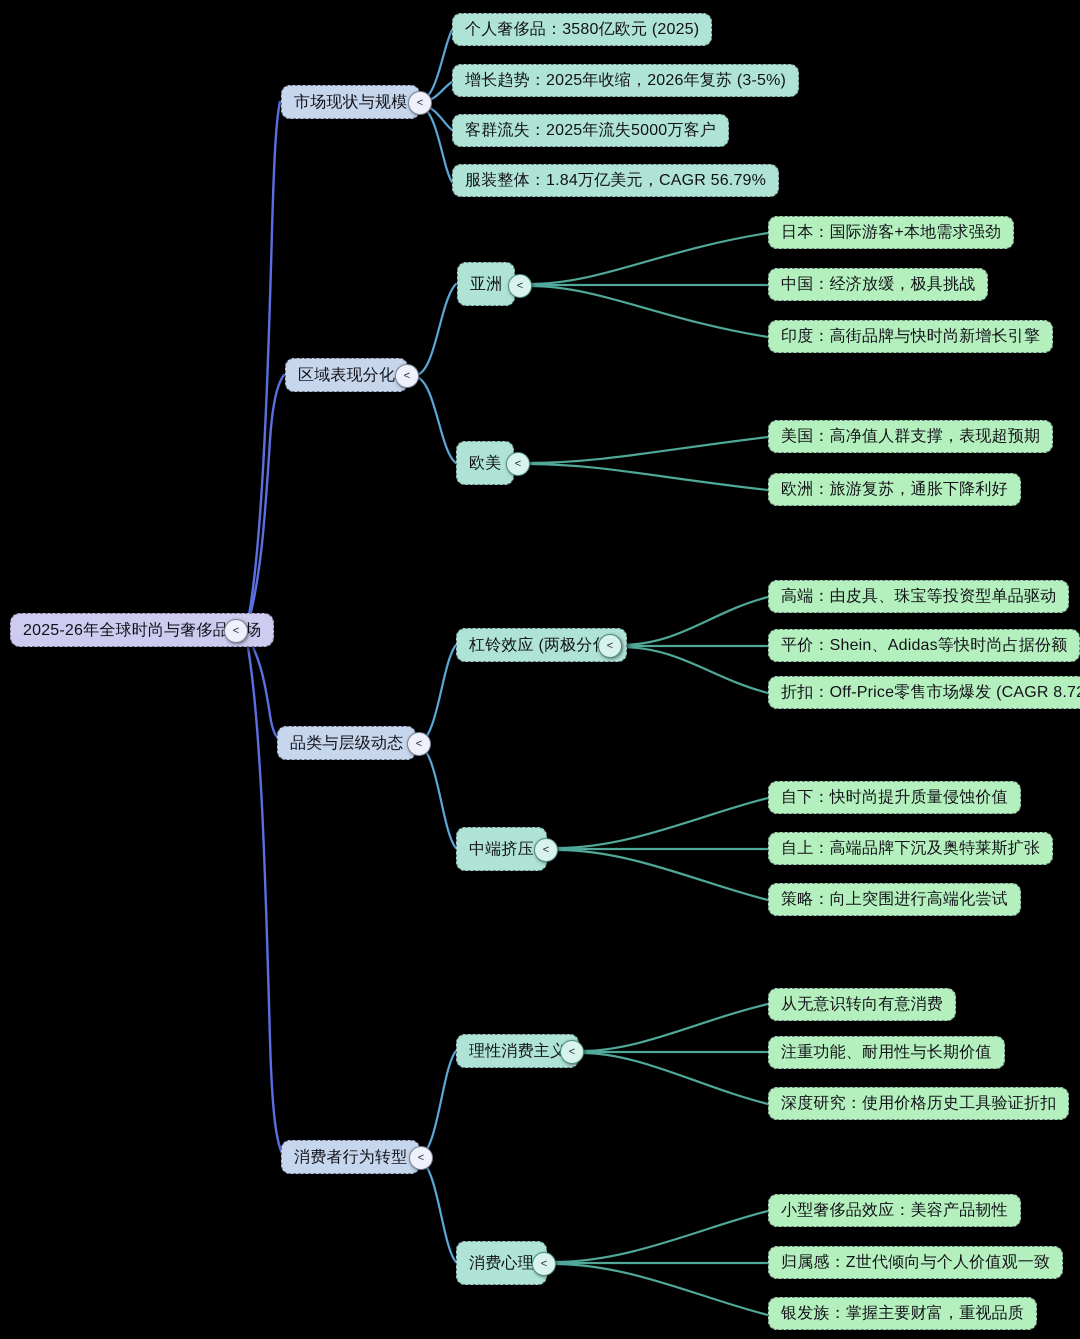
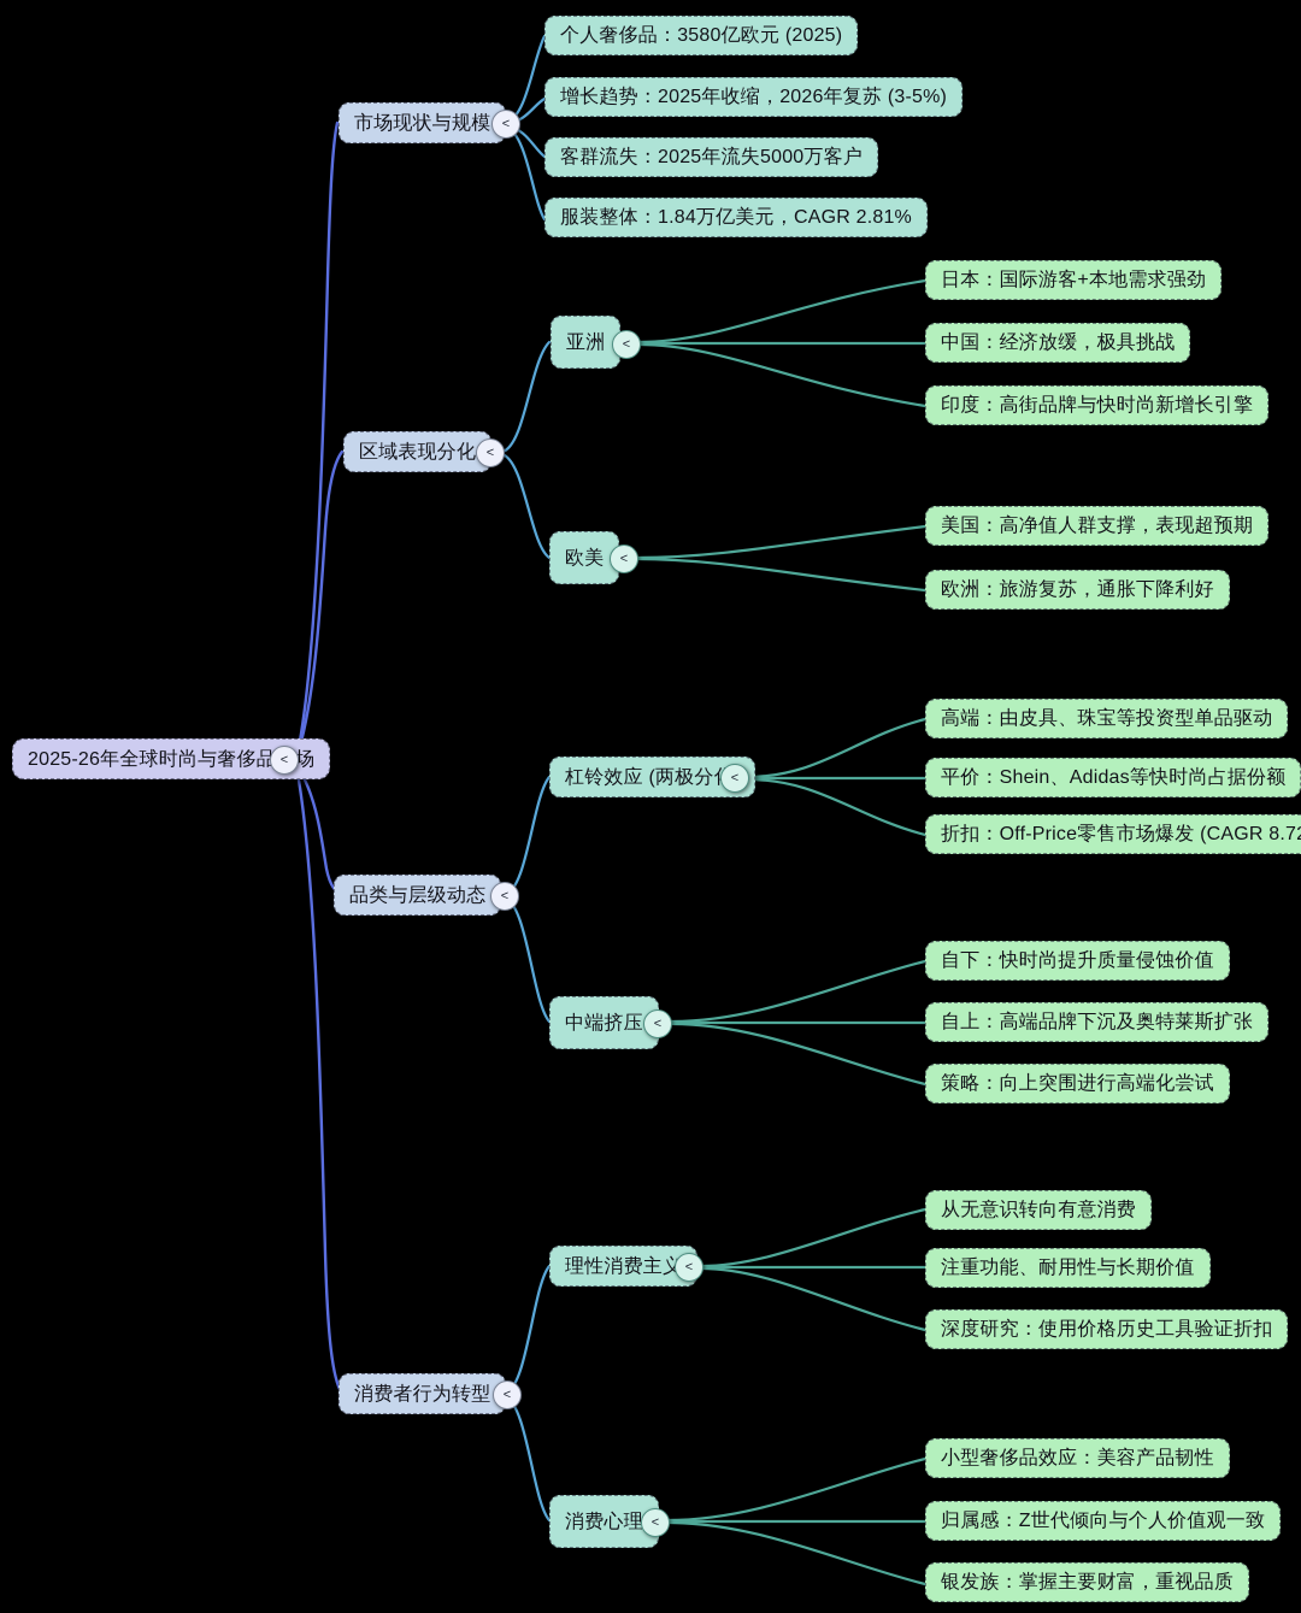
  2025-26年全球时尚与奢侈品场
  <
  市场现状与规模
  <
  个人奢侈品：3580亿欧元 (2025)
  增长趋势：2025年收缩，2026年复苏 (3-5%)
  客群流失：2025年流失5000万客户
- 服装整体：1.84万亿美元，CAGR 56.79%
+ 服装整体：1.84万亿美元，CAGR 2.81%
  区域表现分化
  <
  亚洲
  <
  日本：国际游客+本地需求强劲
  中国：经济放缓，极具挑战
  印度：高街品牌与快时尚新增长引擎
  欧美
  <
  美国：高净值人群支撑，表现超预期
  欧洲：旅游复苏，通胀下降利好
  品类与层级动态
  <
  杠铃效应 (两极分
  <
  高端：由皮具、珠宝等投资型单品驱动
  平价：Shein、Adidas等快时尚占据份额
  折扣：Off-Price零售市场爆发 (CAGR 8.7
  中端挤压
  <
  自下：快时尚提升质量侵蚀价值
  自上：高端品牌下沉及奥特莱斯扩张
  策略：向上突围进行高端化尝试
  消费者行为转型
  <
  理性消费主义
  <
  从无意识转向有意消费
  注重功能、耐用性与长期价值
  深度研究：使用价格历史工具验证折扣
  消费心理
  <
  小型奢侈品效应：美容产品韧性
  归属感：Z世代倾向与个人价值观一致
  银发族：掌握主要财富，重视品质
